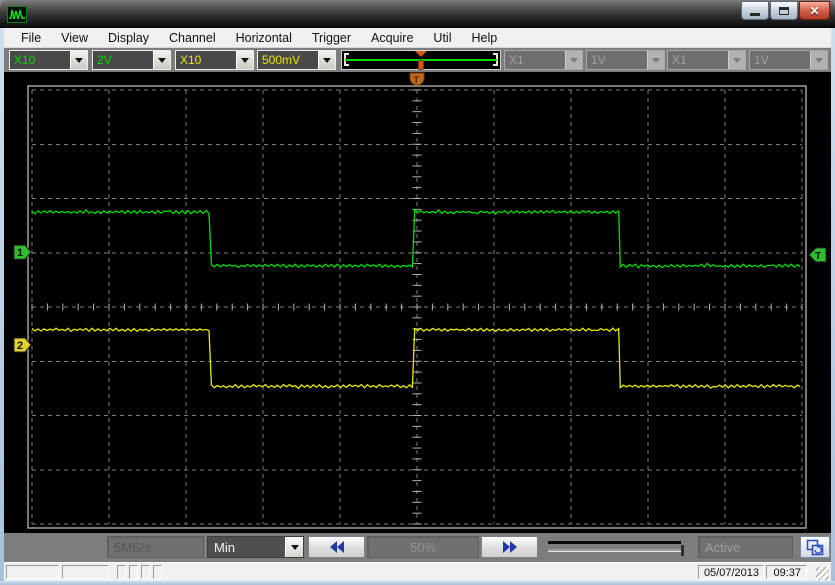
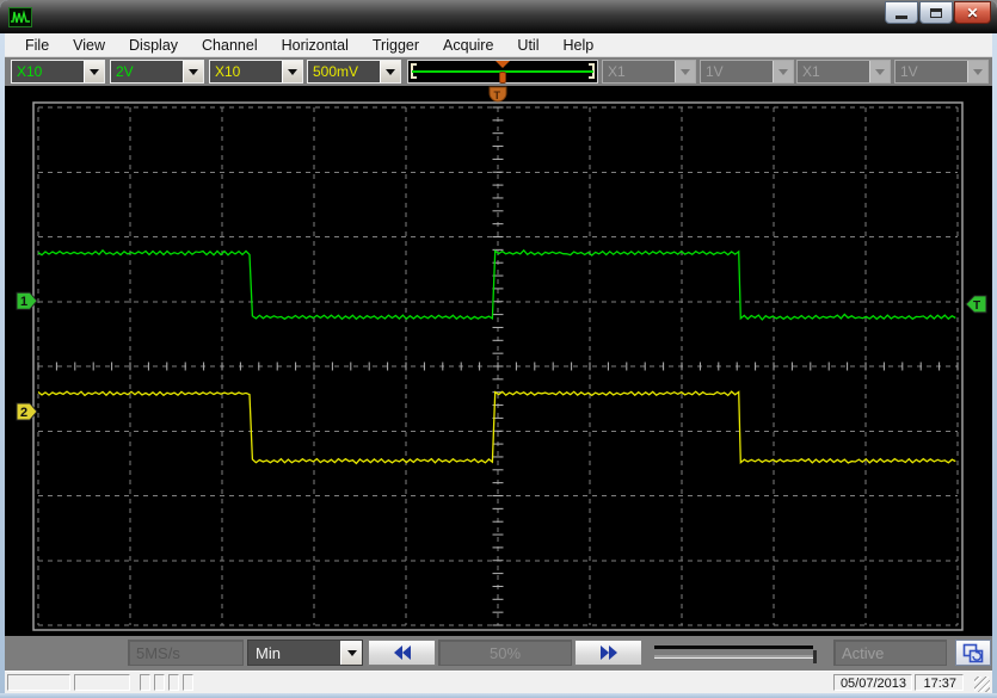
  ✕
  File
  View
  Display
  Channel
  Horizontal
  Trigger
  Acquire
  Util
  Help
  X10
  2V
  X10
  500mV
  X1
  1V
  X1
  1V
  1
  2
  T
  T
  5MS/s
  Min
  50%
  Active
  05/07/2013
- 09:37
+ 17:37
